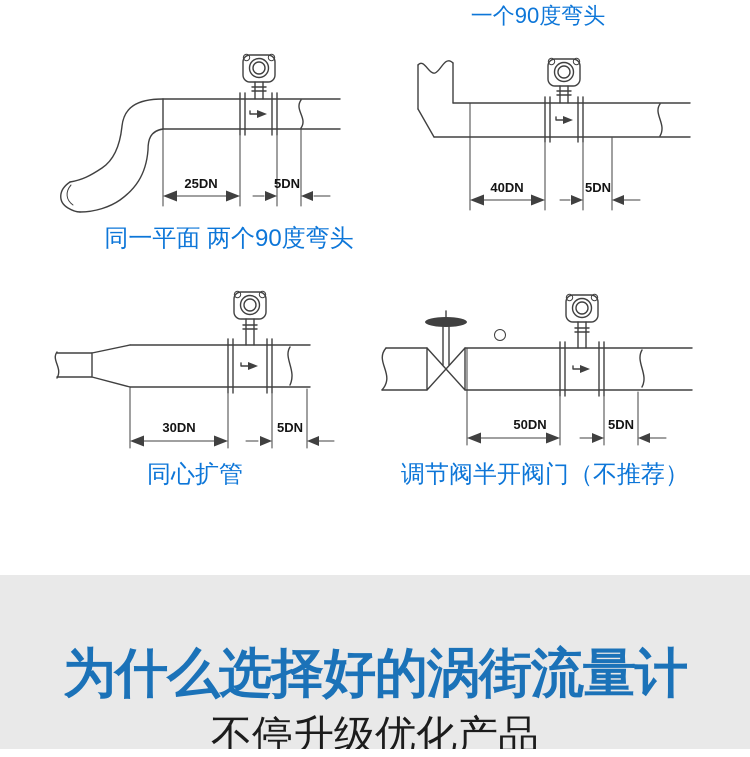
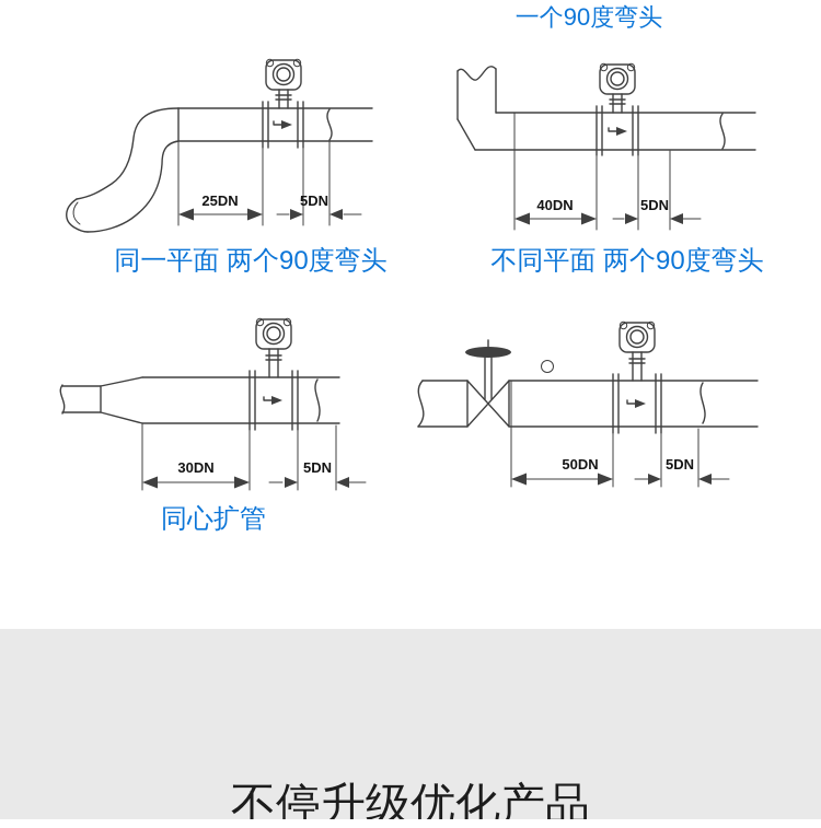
  一个90度弯头
  25DN
  5DN
  40DN
  5DN
  同一平面 两个90度弯头
+ 不同平面 两个90度弯头
  30DN
  5DN
  50DN
  5DN
  同心扩管
- 调节阀半开阀门（不推荐）
- 为什么选择好的涡街流量计
  不停升级优化产品
